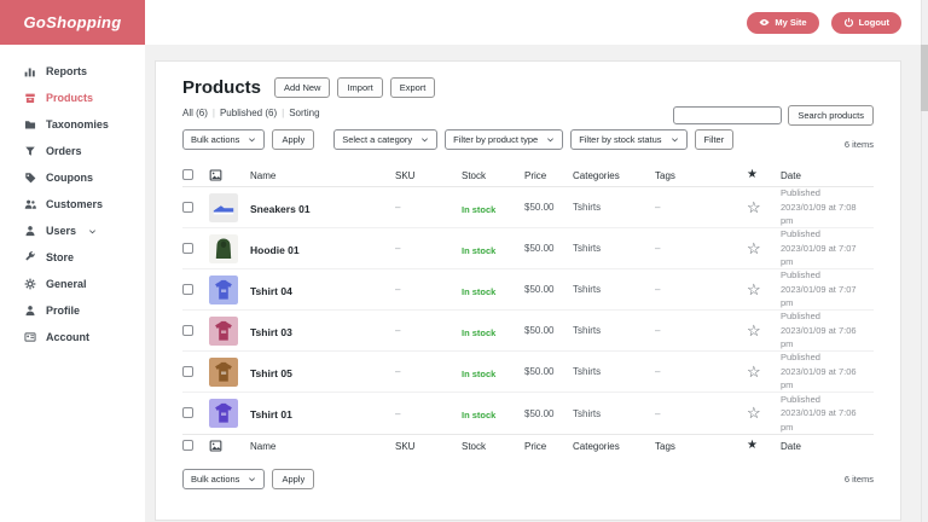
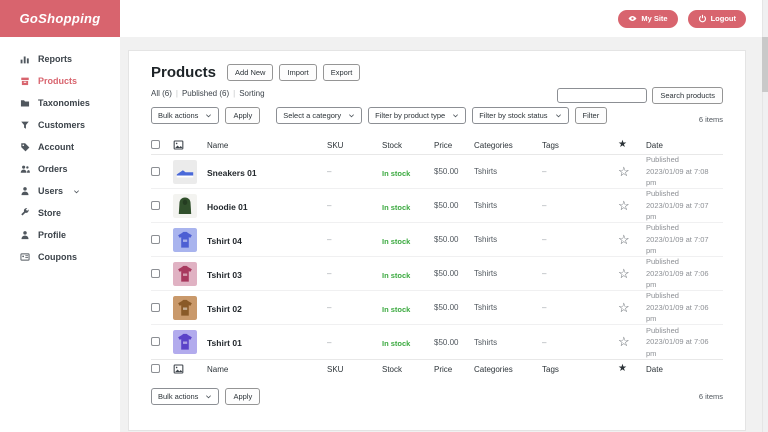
  GoShopping
  My Site
  Logout
  Reports
  Products
  Taxonomies
- Orders
+ Customers
- Coupons
+ Account
- Customers
+ Orders
  Users
  Store
- General
  Profile
- Account
+ Coupons
  Products
  Add New
  Import
  Export
  All (6)
  |
  Published (6)
  |
  Sorting
  Search products
  Bulk actions
  Apply
  Select a category
  Filter by product type
  Filter by stock status
  Filter
  6 items
  Name
  SKU
  Stock
  Price
  Categories
  Tags
  ★
  Date
  Sneakers 01
  –
  In stock
  $50.00
  Tshirts
  –
  ☆
  Published
  2023/01/09 at 7:08 pm
  Hoodie 01
  –
  In stock
  $50.00
  Tshirts
  –
  ☆
  Published
  2023/01/09 at 7:07 pm
  Tshirt 04
  –
  In stock
  $50.00
  Tshirts
  –
  ☆
  Published
  2023/01/09 at 7:07 pm
  Tshirt 03
  –
  In stock
  $50.00
  Tshirts
  –
  ☆
  Published
  2023/01/09 at 7:06 pm
- Tshirt 05
+ Tshirt 02
  –
  In stock
  $50.00
  Tshirts
  –
  ☆
  Published
  2023/01/09 at 7:06 pm
  Tshirt 01
  –
  In stock
  $50.00
  Tshirts
  –
  ☆
  Published
  2023/01/09 at 7:06 pm
  Name
  SKU
  Stock
  Price
  Categories
  Tags
  ★
  Date
  Bulk actions
  Apply
  6 items
